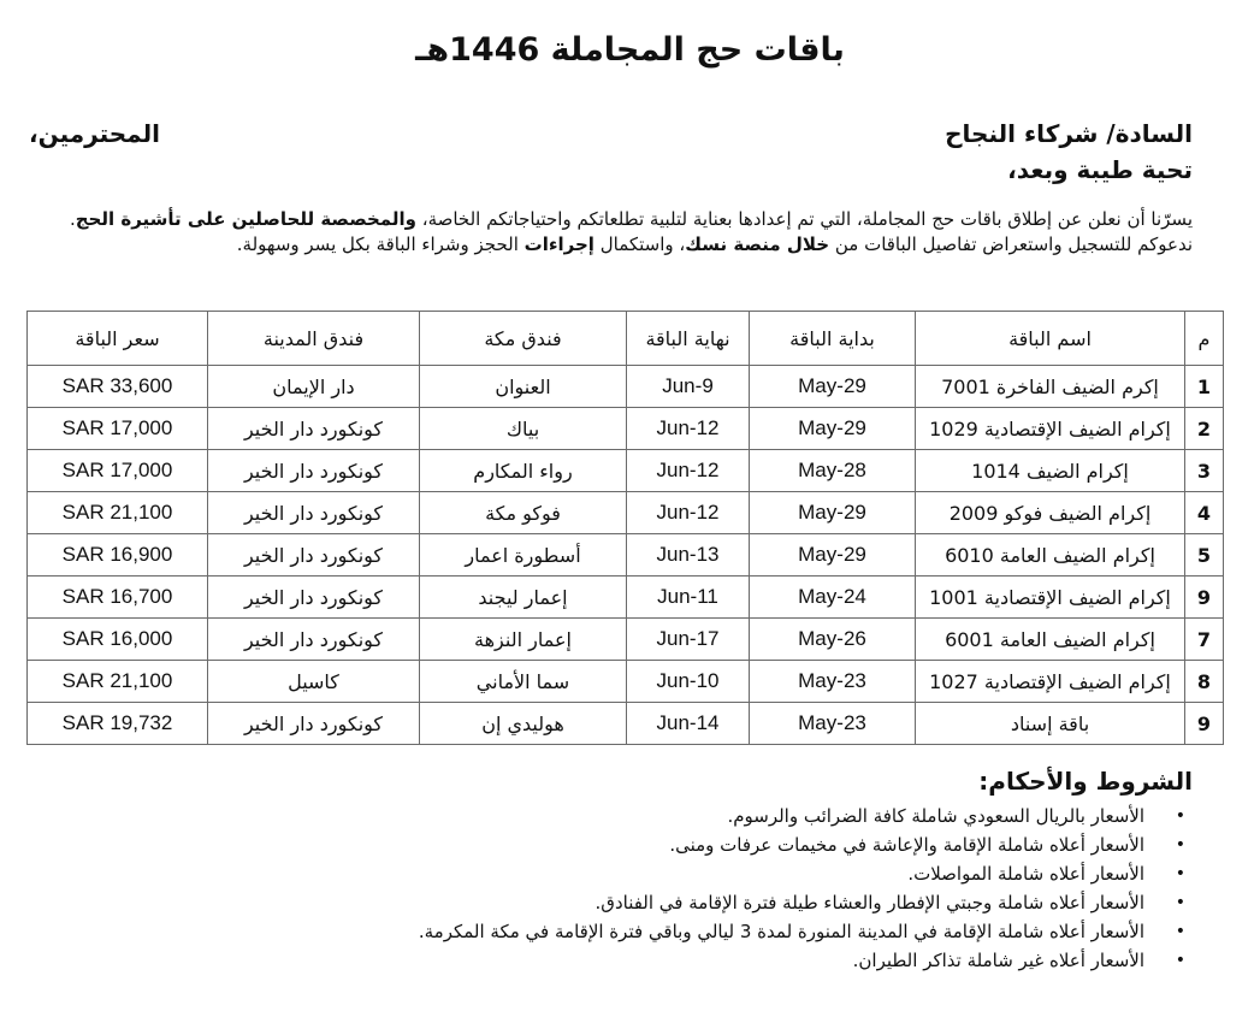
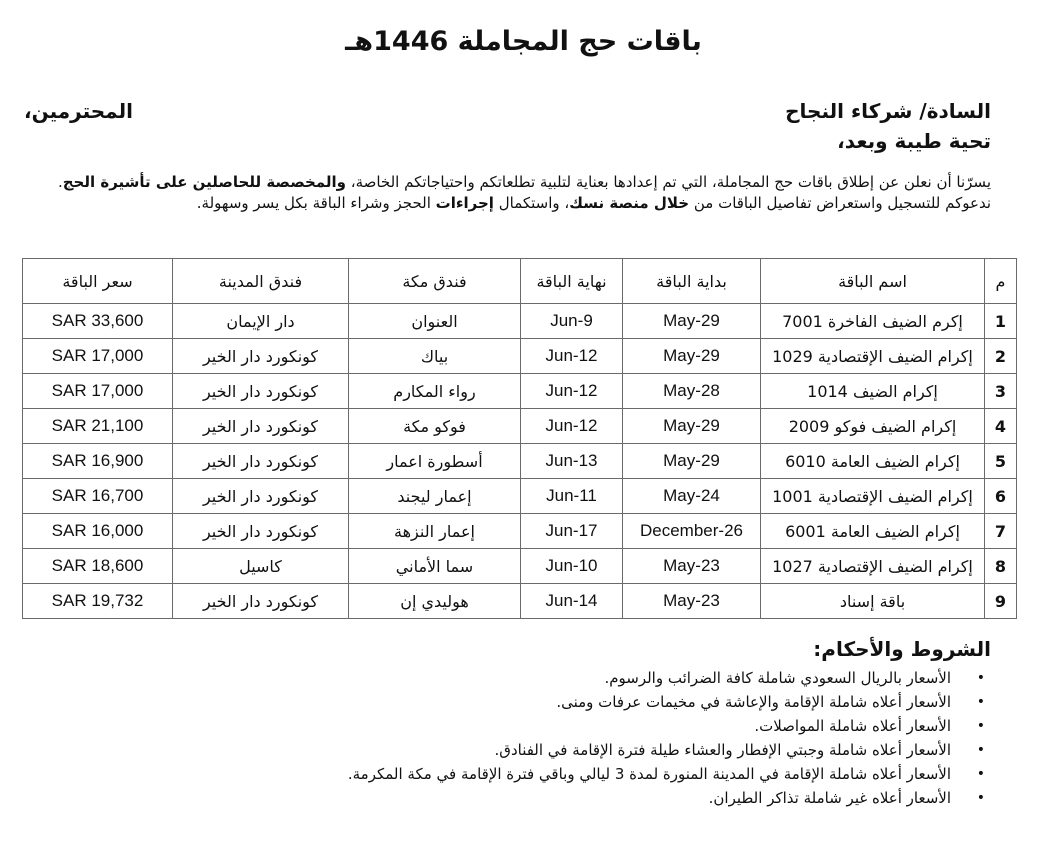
  باقات حج المجاملة 1446هـ
  السادة/ شركاء النجاح
  المحترمين،
  تحية طيبة وبعد،
  يسرّنا أن نعلن عن إطلاق باقات حج المجاملة، التي تم إعدادها بعناية لتلبية تطلعاتكم واحتياجاتكم الخاصة، والمخصصة للحاصلين على تأشيرة الحج.
  ندعوكم للتسجيل واستعراض تفاصيل الباقات من خلال منصة نسك، واستكمال إجراءات الحجز وشراء الباقة بكل يسر وسهولة.
  م	اسم الباقة	بداية الباقة	نهاية الباقة	فندق مكة	فندق المدينة	سعر الباقة
  1	إكرم الضيف الفاخرة 7001	29-May	9-Jun	العنوان	دار الإيمان	SAR 33,600
  2	إكرام الضيف الإقتصادية 1029	29-May	12-Jun	بياك	كونكورد دار الخير	SAR 17,000
  3	إكرام الضيف 1014	28-May	12-Jun	رواء المكارم	كونكورد دار الخير	SAR 17,000
  4	إكرام الضيف فوكو 2009	29-May	12-Jun	فوكو مكة	كونكورد دار الخير	SAR 21,100
  5	إكرام الضيف العامة 6010	29-May	13-Jun	أسطورة اعمار	كونكورد دار الخير	SAR 16,900
- 9	إكرام الضيف الإقتصادية 1001	24-May	11-Jun	إعمار ليجند	كونكورد دار الخير	SAR 16,700
+ 6	إكرام الضيف الإقتصادية 1001	24-May	11-Jun	إعمار ليجند	كونكورد دار الخير	SAR 16,700
- 7	إكرام الضيف العامة 6001	26-May	17-Jun	إعمار النزهة	كونكورد دار الخير	SAR 16,000
+ 7	إكرام الضيف العامة 6001	26-December	17-Jun	إعمار النزهة	كونكورد دار الخير	SAR 16,000
- 8	إكرام الضيف الإقتصادية 1027	23-May	10-Jun	سما الأماني	كاسيل	SAR 21,100
+ 8	إكرام الضيف الإقتصادية 1027	23-May	10-Jun	سما الأماني	كاسيل	SAR 18,600
  9	باقة إسناد	23-May	14-Jun	هوليدي إن	كونكورد دار الخير	SAR 19,732
  الشروط والأحكام:
  •
  الأسعار بالريال السعودي شاملة كافة الضرائب والرسوم.
  •
  الأسعار أعلاه شاملة الإقامة والإعاشة في مخيمات عرفات ومنى.
  •
  الأسعار أعلاه شاملة المواصلات.
  •
  الأسعار أعلاه شاملة وجبتي الإفطار والعشاء طيلة فترة الإقامة في الفنادق.
  •
  الأسعار أعلاه شاملة الإقامة في المدينة المنورة لمدة 3 ليالي وباقي فترة الإقامة في مكة المكرمة.
  •
  الأسعار أعلاه غير شاملة تذاكر الطيران.
